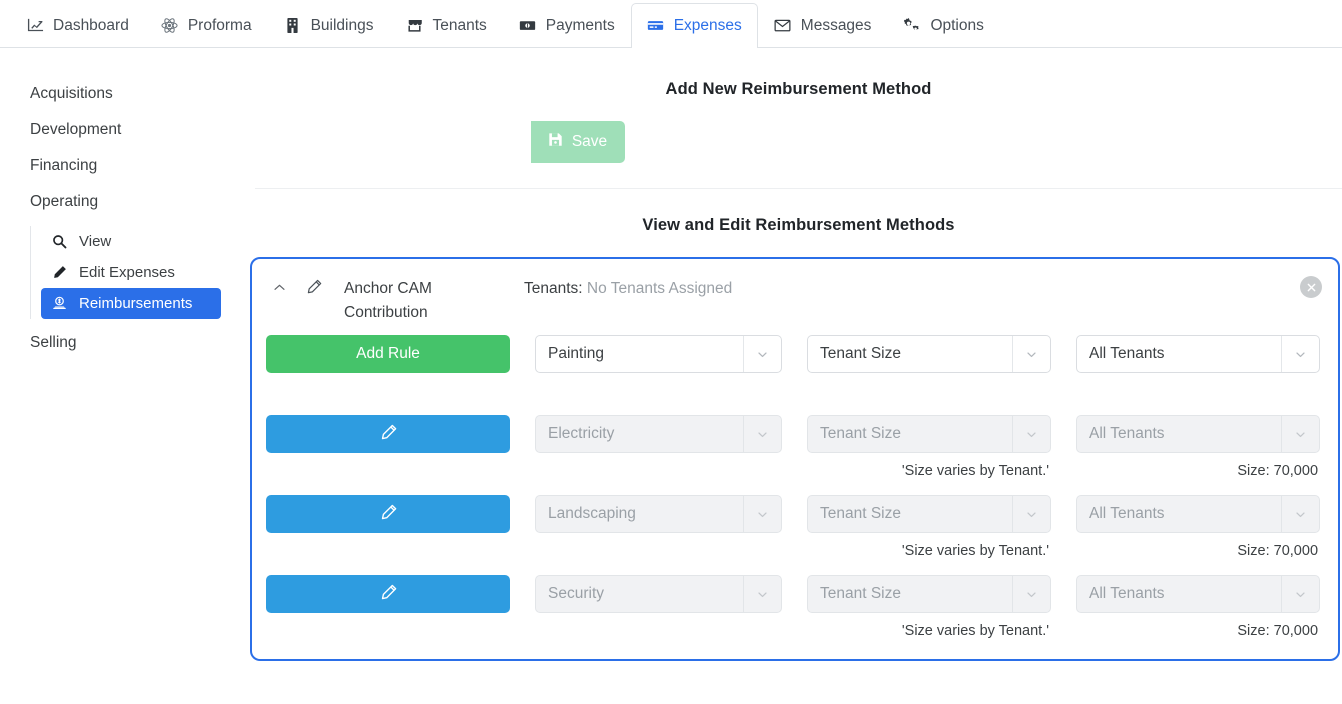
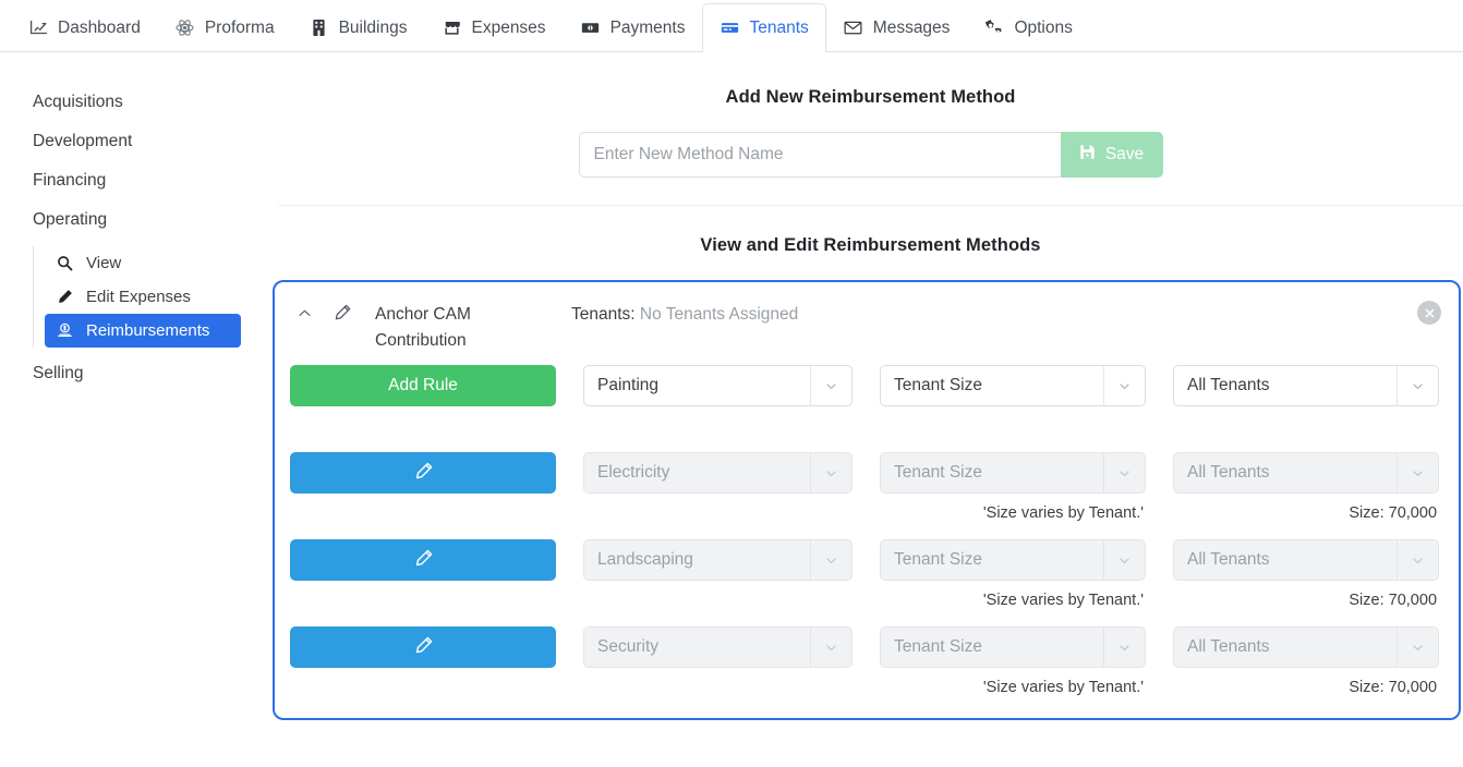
  Dashboard
  Proforma
  Buildings
- Tenants
+ Expenses
  Payments
- Expenses
+ Tenants
  Messages
  Options
  Acquisitions
  Development
  Financing
  Operating
  View
  Edit Expenses
  Reimbursements
  Selling
  Add New Reimbursement Method
+ Enter New Method Name
  Save
  View and Edit Reimbursement Methods
  Anchor CAM Contribution
  Tenants: No Tenants Assigned
  Add Rule
  Painting
  Tenant Size
  All Tenants
  Electricity
  Tenant Size
  'Size varies by Tenant.'
  All Tenants
  Size: 70,000
  Landscaping
  Tenant Size
  'Size varies by Tenant.'
  All Tenants
  Size: 70,000
  Security
  Tenant Size
  'Size varies by Tenant.'
  All Tenants
  Size: 70,000
